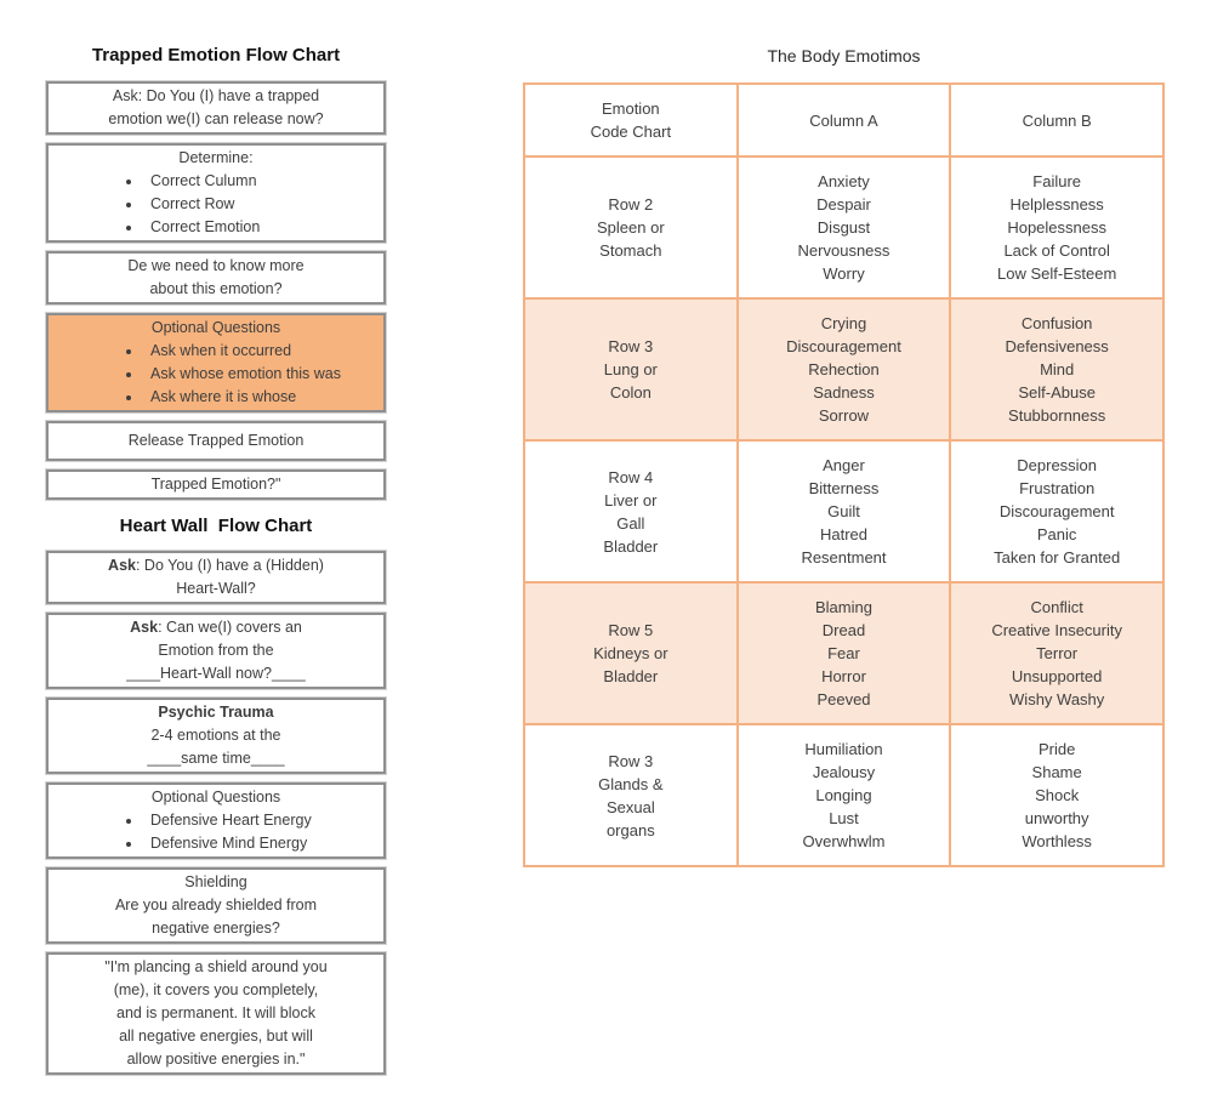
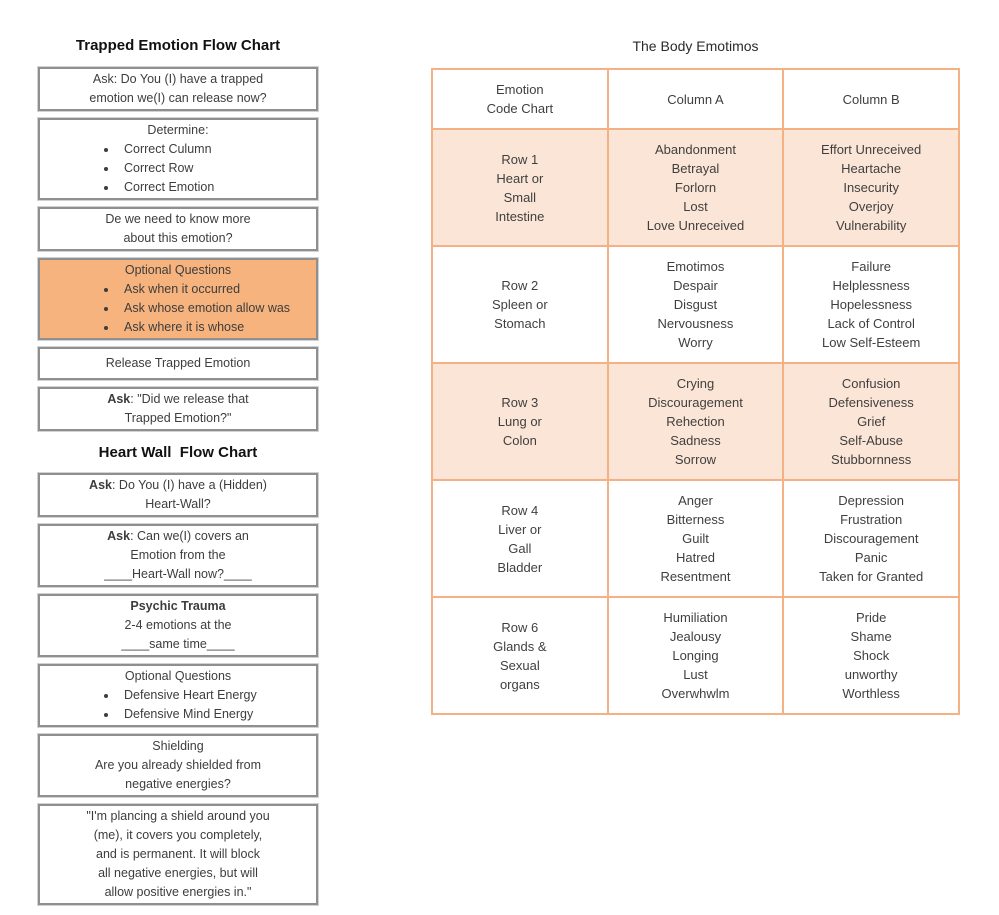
  Trapped Emotion Flow Chart
  Ask: Do You (I) have a trapped
  emotion we(I) can release now?
  Determine:
  Correct Culumn
  Correct Row
  Correct Emotion
  De we need to know more
  about this emotion?
  Optional Questions
  Ask when it occurred
- Ask whose emotion this was
+ Ask whose emotion allow was
  Ask where it is whose
  Release Trapped Emotion
+ Ask: "Did we release that
  Trapped Emotion?"
  Heart Wall Flow Chart
  Ask: Do You (I) have a (Hidden)
  Heart-Wall?
  Ask: Can we(I) covers an
  Emotion from the
  ____Heart-Wall now?____
  Psychic Trauma
  2-4 emotions at the
  ____same time____
  Optional Questions
  Defensive Heart Energy
  Defensive Mind Energy
  Shielding
  Are you already shielded from
  negative energies?
  "I'm plancing a shield around you
  (me), it covers you completely,
  and is permanent. It will block
  all negative energies, but will
  allow positive energies in."
  The Body Emotimos
  Emotion Code Chart	Column A	Column B
+ Row 1 Heart or Small Intestine	Abandonment Betrayal Forlorn Lost Love Unreceived	Effort Unreceived Heartache Insecurity Overjoy Vulnerability
- Row 2 Spleen or Stomach	Anxiety Despair Disgust Nervousness Worry	Failure Helplessness Hopelessness Lack of Control Low Self-Esteem
+ Row 2 Spleen or Stomach	Emotimos Despair Disgust Nervousness Worry	Failure Helplessness Hopelessness Lack of Control Low Self-Esteem
- Row 3 Lung or Colon	Crying Discouragement Rehection Sadness Sorrow	Confusion Defensiveness Mind Self-Abuse Stubbornness
+ Row 3 Lung or Colon	Crying Discouragement Rehection Sadness Sorrow	Confusion Defensiveness Grief Self-Abuse Stubbornness
  Row 4 Liver or Gall Bladder	Anger Bitterness Guilt Hatred Resentment	Depression Frustration Discouragement Panic Taken for Granted
- Row 5 Kidneys or Bladder	Blaming Dread Fear Horror Peeved	Conflict Creative Insecurity Terror Unsupported Wishy Washy
- Row 3 Glands & Sexual organs	Humiliation Jealousy Longing Lust Overwhwlm	Pride Shame Shock unworthy Worthless
+ Row 6 Glands & Sexual organs	Humiliation Jealousy Longing Lust Overwhwlm	Pride Shame Shock unworthy Worthless
